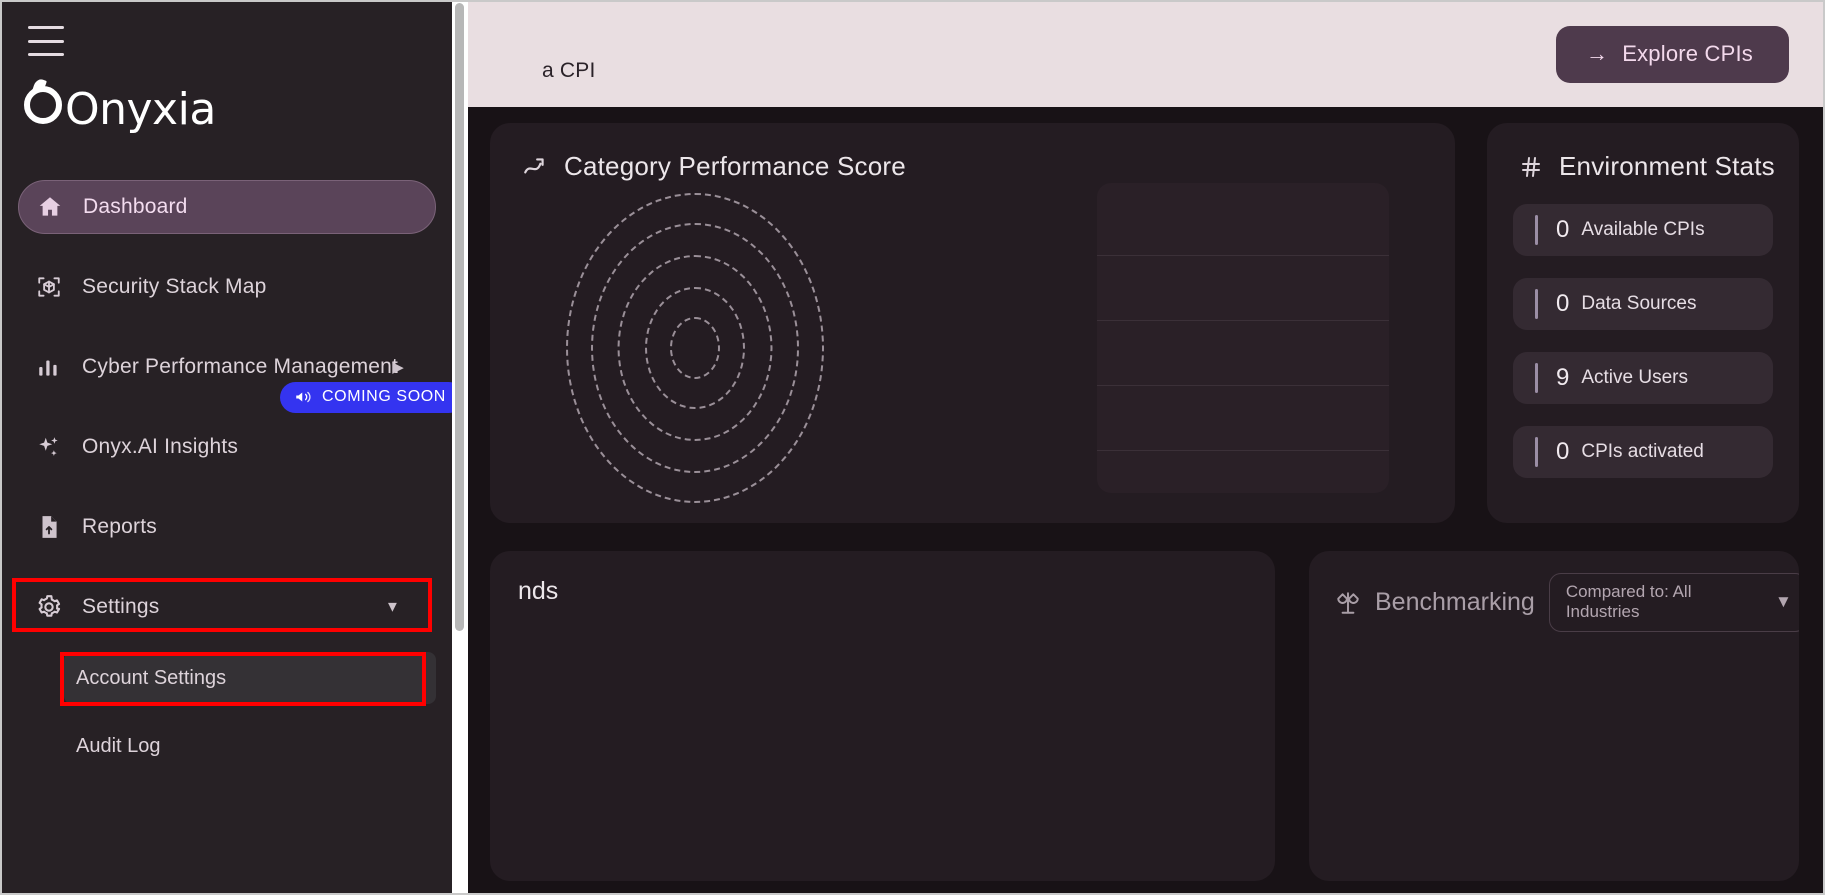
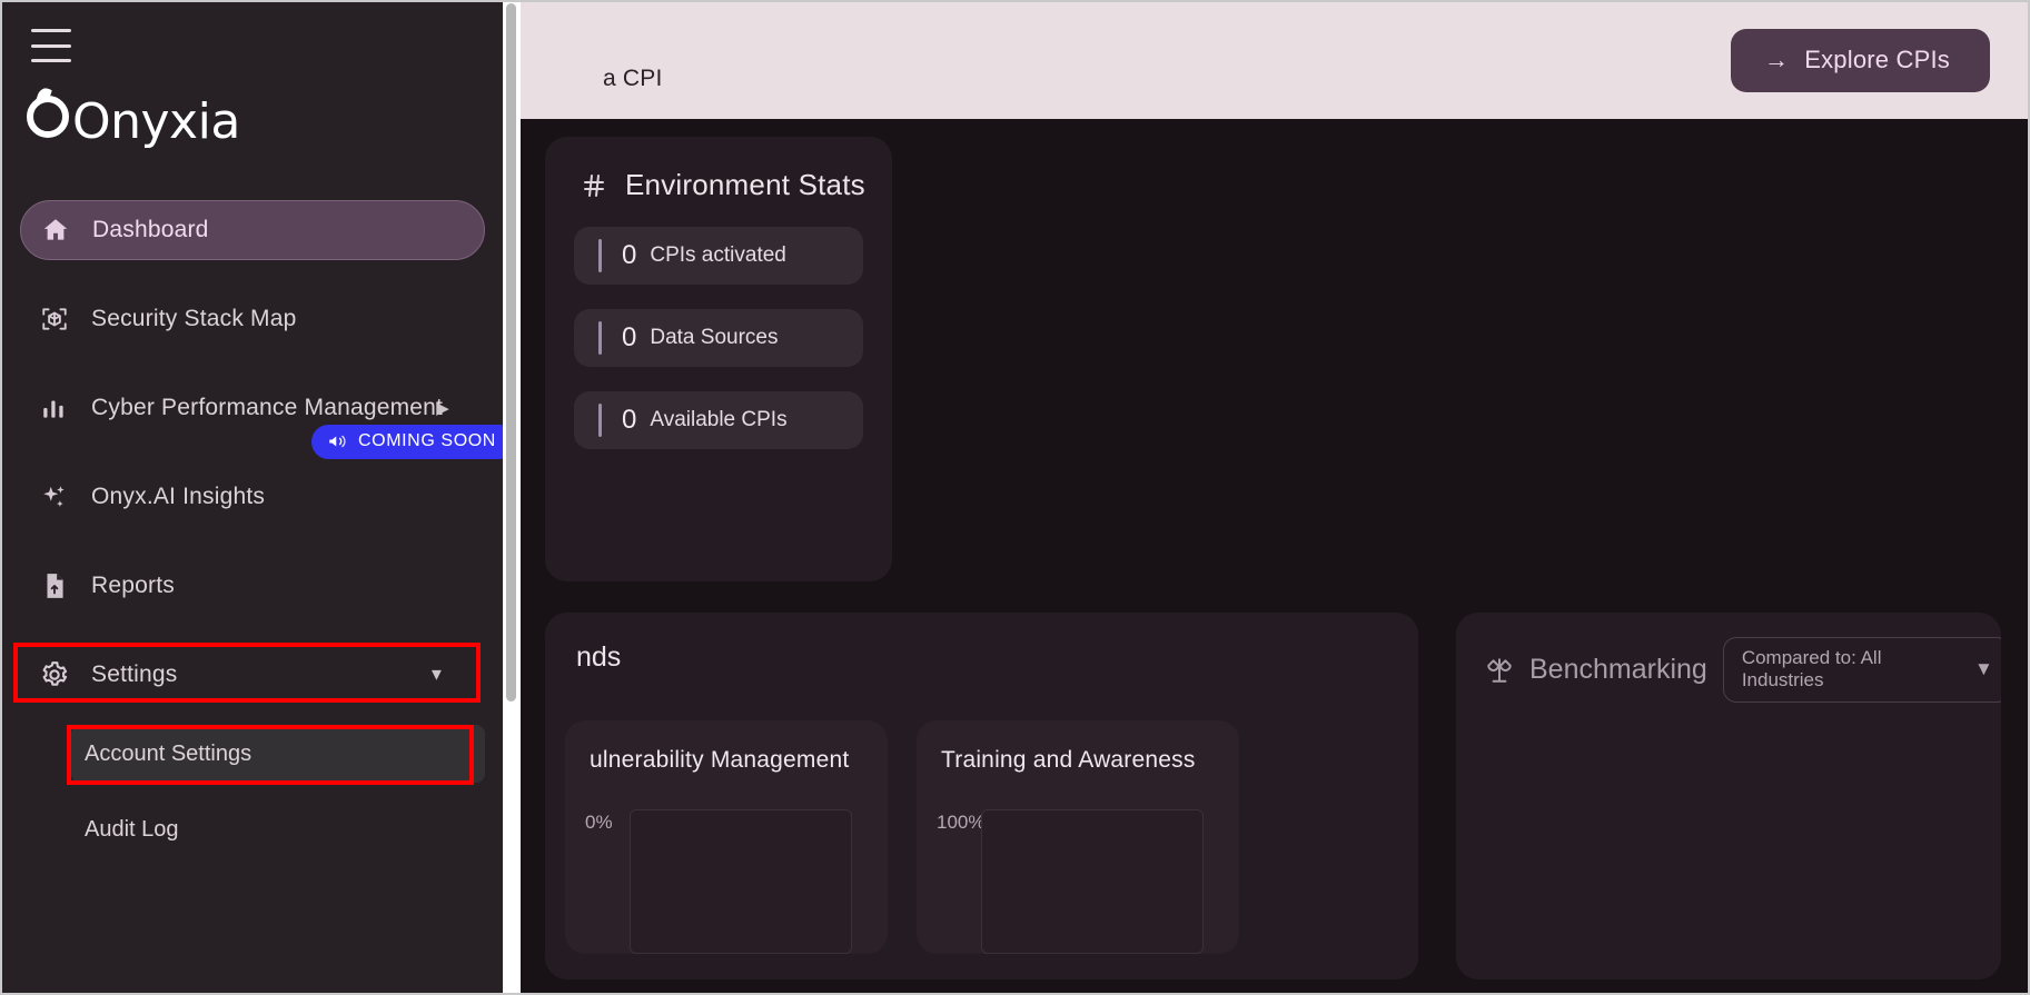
  a CPI
  →
  Explore CPIs
- Category Performance Score
  Environment Stats
  0
- Available CPIs
+ CPIs activated
  0
  Data Sources
- 9
- Active Users
  0
- CPIs activated
+ Available CPIs
  nds
+ ulnerability Management
+ 0%
+ Training and Awareness
+ 100%
  Benchmarking
  Compared to: All Industries
  ▼
  Onyxia
  Dashboard
  Security Stack Map
  Cyber Performance Management
  ▶
  Onyx.AI Insights
  COMING SOON
  Reports
  Settings
  ▼
  Account Settings
  Audit Log
